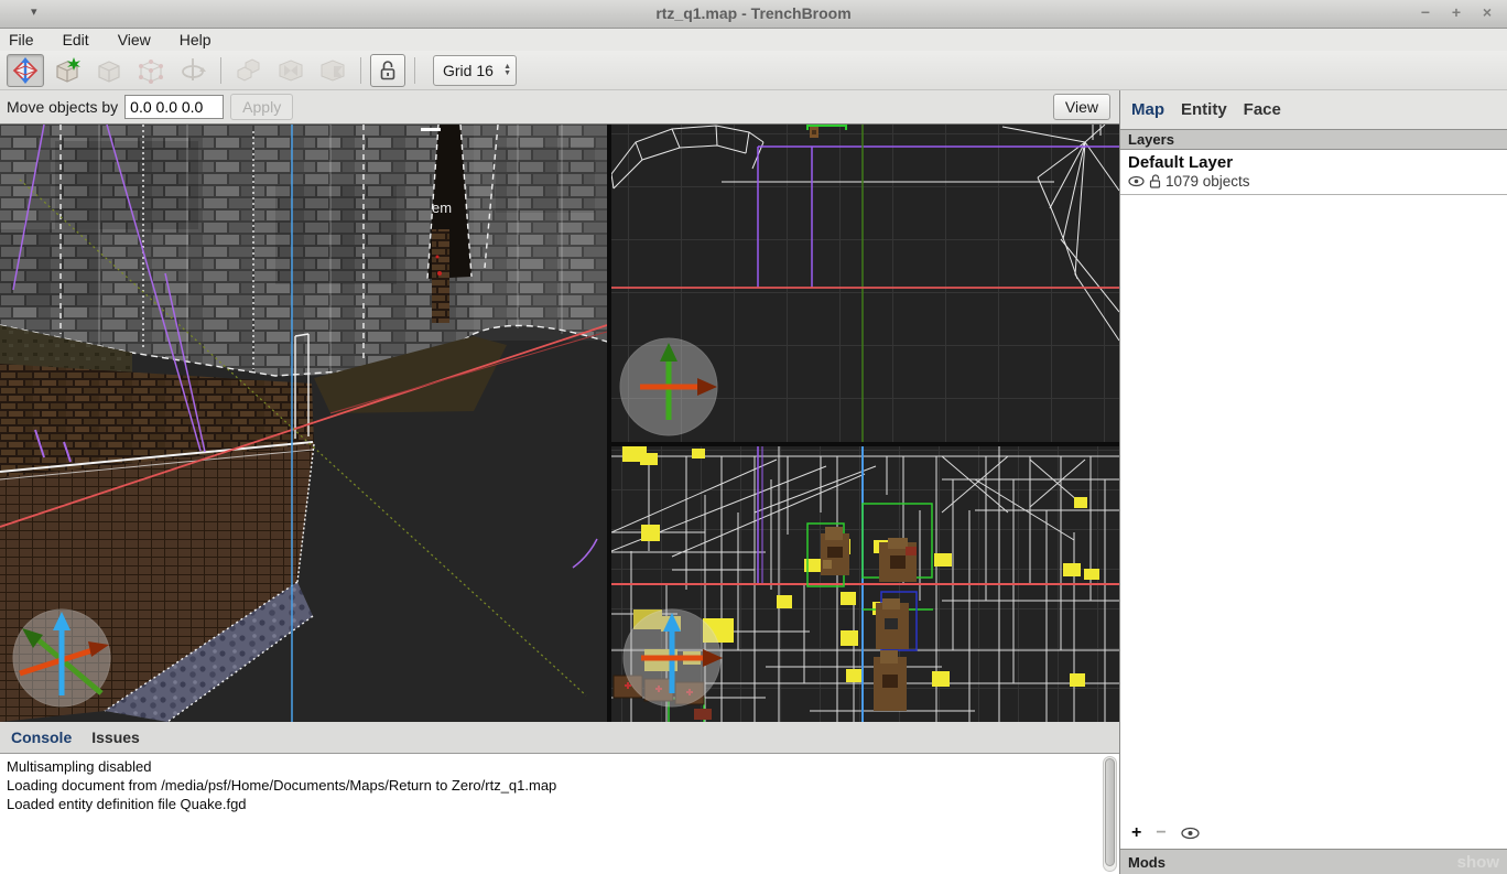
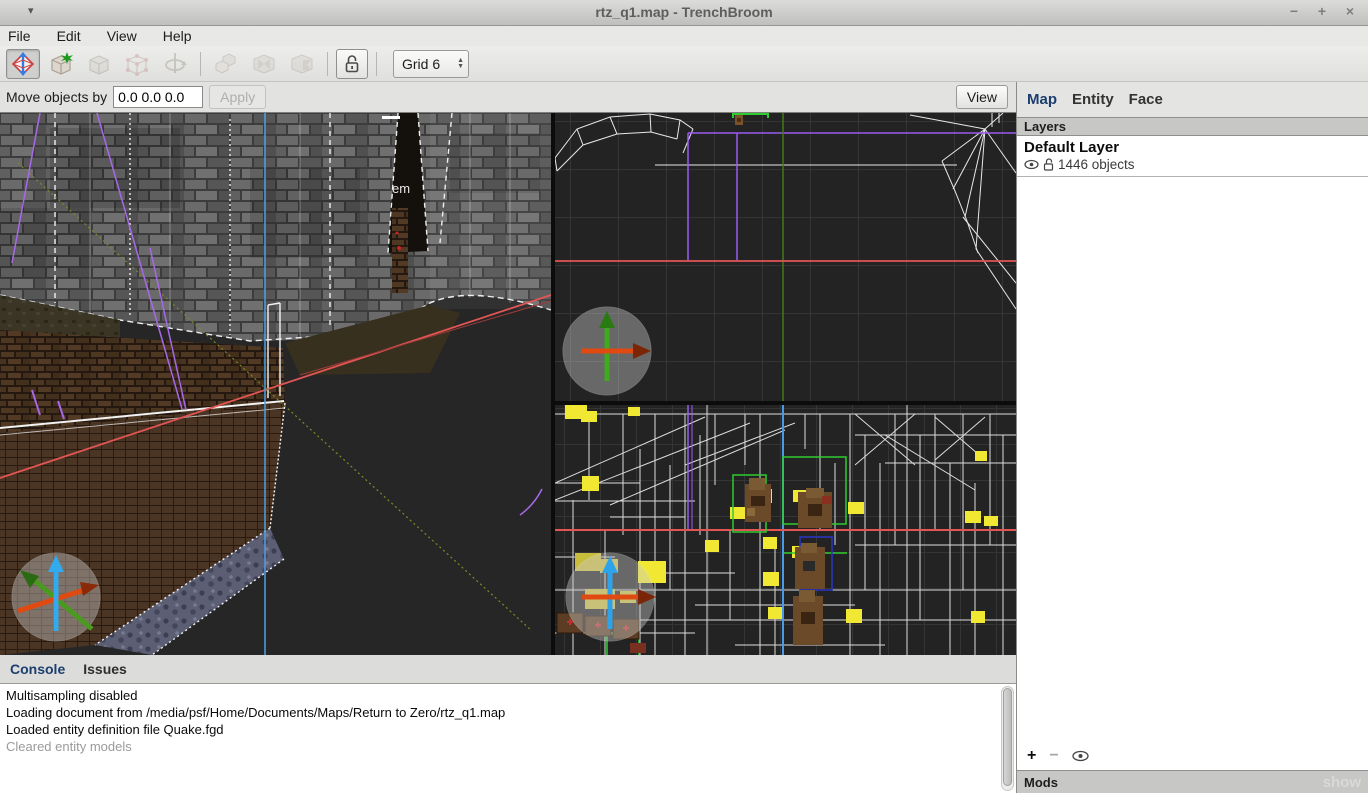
  ▾
  rtz_q1.map - TrenchBroom
  −
  +
  ×
  File
  Edit
  View
  Help
- Grid 16
+ Grid 6
  Move objects by
  0.0 0.0 0.0
  Apply
  View
  em
  Console
  Issues
  Multisampling disabled
  Loading document from /media/psf/Home/Documents/Maps/Return to Zero/rtz_q1.map
  Loaded entity definition file Quake.fgd
+ Cleared entity models
  Map
  Entity
  Face
  Layers
  Default Layer
- 1079 objects
+ 1446 objects
  +
  −
  Mods
